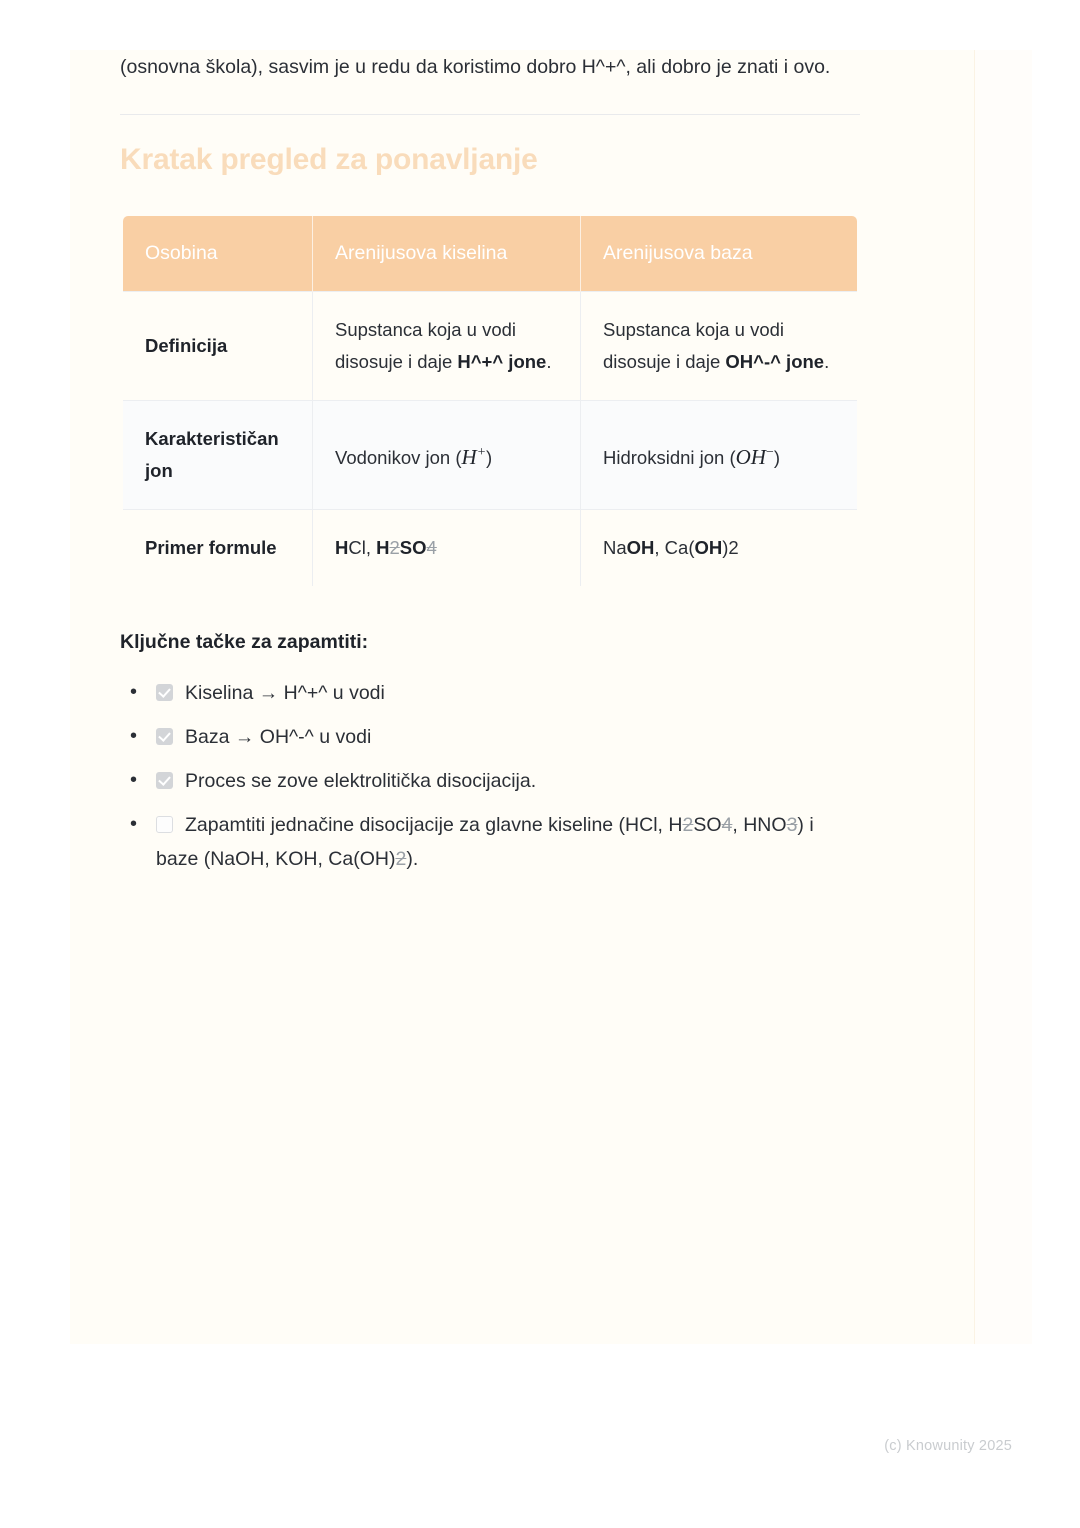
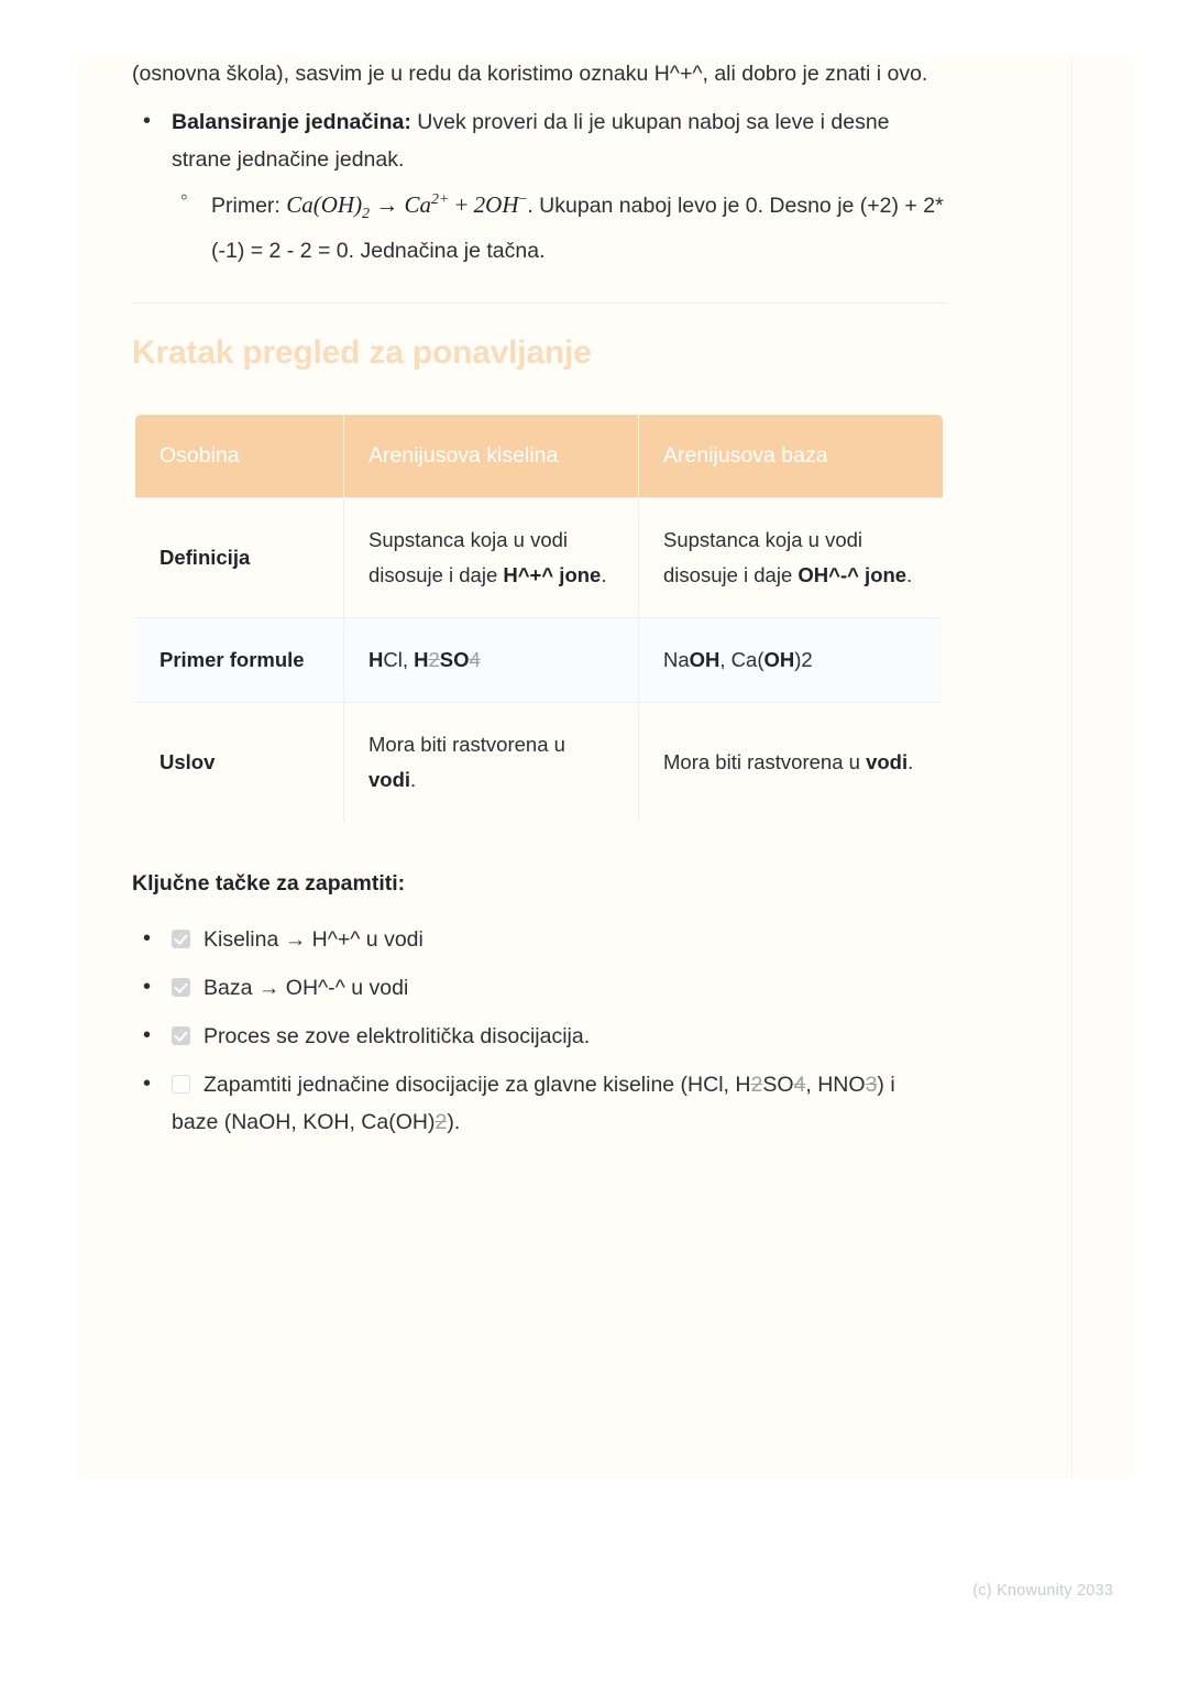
- (osnovna škola), sasvim je u redu da koristimo dobro H^+^, ali dobro je znati i ovo.
+ (osnovna škola), sasvim je u redu da koristimo oznaku H^+^, ali dobro je znati i ovo.
+ Balansiranje jednačina: Uvek proveri da li je ukupan naboj sa leve i desne strane jednačine jednak.
+ Primer: Ca(OH)2 → Ca2+ + 2OH−. Ukupan naboj levo je 0. Desno je (+2) + 2*(-1) = 2 - 2 = 0. Jednačina je tačna.
  Kratak pregled za ponavljanje
  Osobina	Arenijusova kiselina	Arenijusova baza
  Definicija	Supstanca koja u vodi disosuje i daje H^+^ jone.	Supstanca koja u vodi disosuje i daje OH^-^ jone.
- Karakterističan jon	Vodonikov jon (H+)	Hidroksidni jon (OH−)
  Primer formule	HCl, H2SO4	NaOH, Ca(OH)2
+ Uslov	Mora biti rastvorena u vodi.	Mora biti rastvorena u vodi.
  Ključne tačke za zapamtiti:
  Kiselina → H^+^ u vodi
  Baza → OH^-^ u vodi
  Proces se zove elektrolitička disocijacija.
  Zapamtiti jednačine disocijacije za glavne kiseline (HCl, H2SO4, HNO3) i baze (NaOH, KOH, Ca(OH)2).
- (c) Knowunity 2025
+ (c) Knowunity 2033
